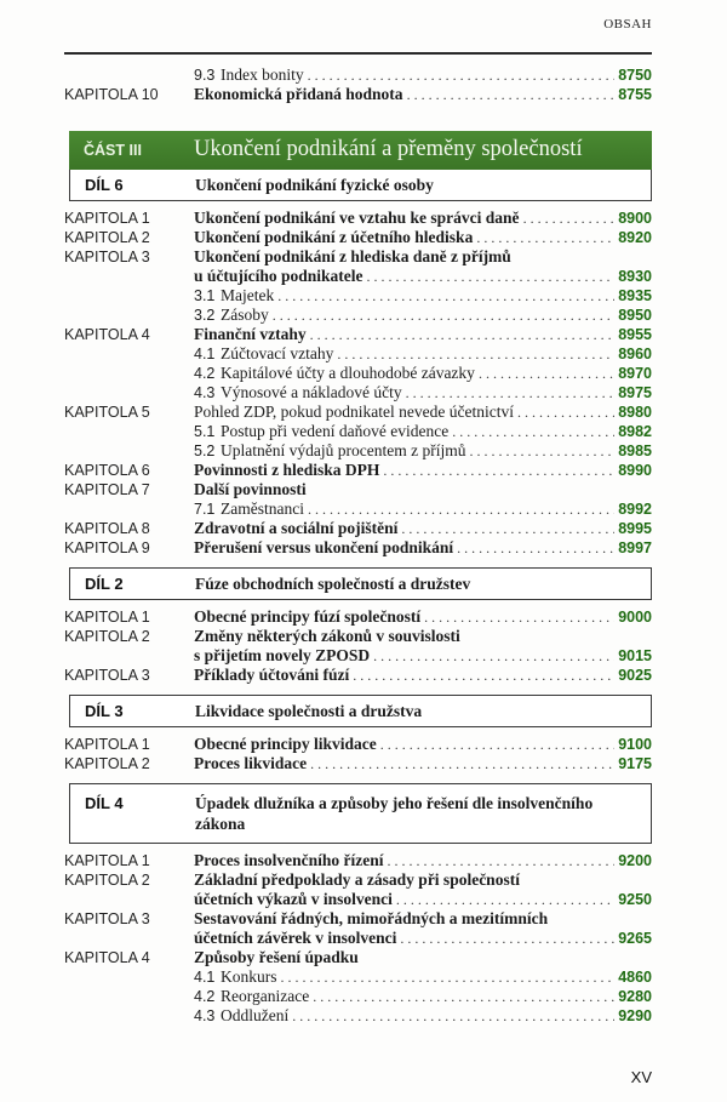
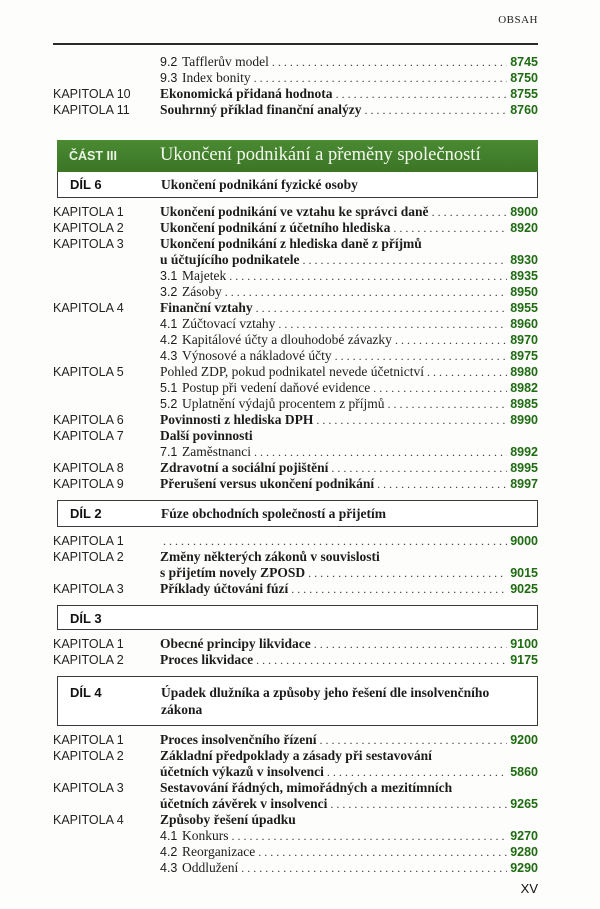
  OBSAH
+ 9.2
+ Tafflerův model
+ 8745
  9.3
  Index bonity
  8750
  KAPITOLA 10
  Ekonomická přidaná hodnota
  8755
+ KAPITOLA 11
+ Souhrnný příklad finanční analýzy
+ 8760
  ČÁST III
  Ukončení podnikání a přeměny společností
  DÍL 6
  Ukončení podnikání fyzické osoby
  KAPITOLA 1
  Ukončení podnikání ve vztahu ke správci daně
  8900
  KAPITOLA 2
  Ukončení podnikání z účetního hlediska
  8920
  KAPITOLA 3
  Ukončení podnikání z hlediska daně z příjmů
  u účtujícího podnikatele
  8930
  3.1
  Majetek
  8935
  3.2
  Zásoby
  8950
  KAPITOLA 4
  Finanční vztahy
  8955
  4.1
  Zúčtovací vztahy
  8960
  4.2
  Kapitálové účty a dlouhodobé závazky
  8970
  4.3
  Výnosové a nákladové účty
  8975
  KAPITOLA 5
  Pohled ZDP, pokud podnikatel nevede účetnictví
  8980
  5.1
  Postup při vedení daňové evidence
  8982
  5.2
  Uplatnění výdajů procentem z příjmů
  8985
  KAPITOLA 6
  Povinnosti z hlediska DPH
  8990
  KAPITOLA 7
  Další povinnosti
  7.1
  Zaměstnanci
  8992
  KAPITOLA 8
  Zdravotní a sociální pojištění
  8995
  KAPITOLA 9
  Přerušení versus ukončení podnikání
  8997
  DÍL 2
- Fúze obchodních společností a družstev
+ Fúze obchodních společností a přijetím
  KAPITOLA 1
- Obecné principy fúzí společností
  9000
  KAPITOLA 2
  Změny některých zákonů v souvislosti
  s přijetím novely ZPOSD
  9015
  KAPITOLA 3
  Příklady účtováni fúzí
  9025
  DÍL 3
- Likvidace společnosti a družstva
  KAPITOLA 1
  Obecné principy likvidace
  9100
  KAPITOLA 2
  Proces likvidace
  9175
  DÍL 4
  Úpadek dlužníka a způsoby jeho řešení dle insolvenčního zákona
  KAPITOLA 1
  Proces insolvenčního řízení
  9200
  KAPITOLA 2
- Základní předpoklady a zásady při společností
+ Základní předpoklady a zásady při sestavování
  účetních výkazů v insolvenci
- 9250
+ 5860
  KAPITOLA 3
  Sestavování řádných, mimořádných a mezitímních
  účetních závěrek v insolvenci
  9265
  KAPITOLA 4
  Způsoby řešení úpadku
  4.1
  Konkurs
- 4860
+ 9270
  4.2
  Reorganizace
  9280
  4.3
  Oddlužení
  9290
  XV
